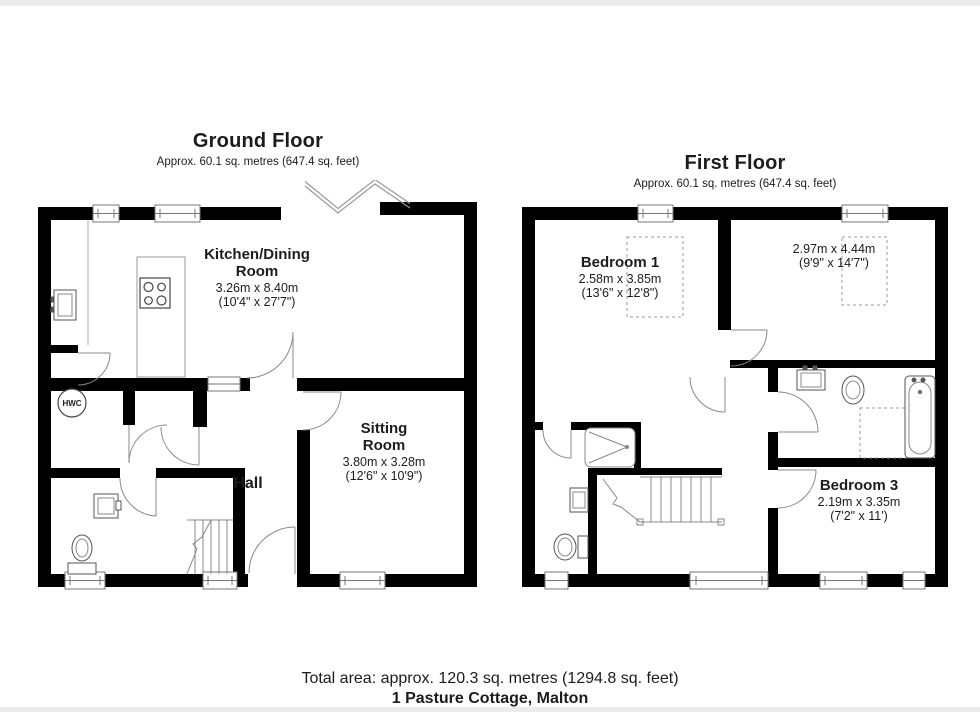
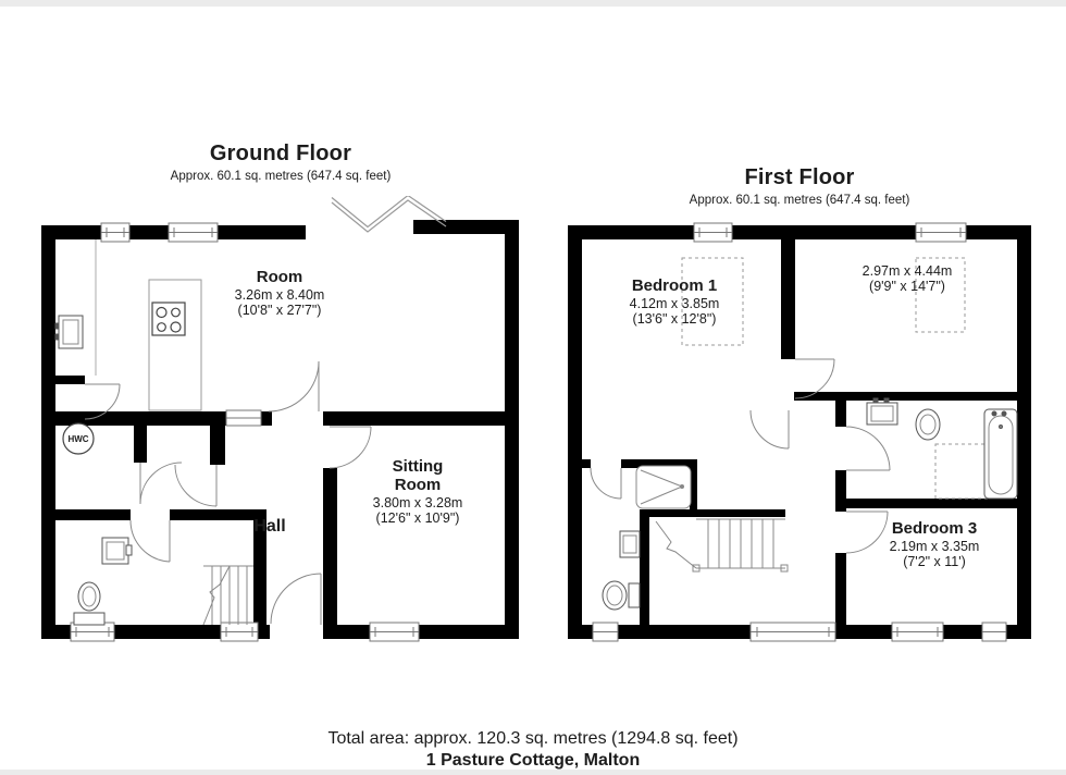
  Ground Floor
  Approx. 60.1 sq. metres (647.4 sq. feet)
  First Floor
  Approx. 60.1 sq. metres (647.4 sq. feet)
  HWC
- Kitchen/Dining
  Room
  3.26m x 8.40m
- (10'4" x 27'7")
+ (10'8" x 27'7")
  Sitting
  Room
  3.80m x 3.28m
  (12'6" x 10'9")
  Hall
  Bedroom 1
- 2.58m x 3.85m
+ 4.12m x 3.85m
  (13'6" x 12'8")
  2.97m x 4.44m
  (9'9" x 14'7")
  Bedroom 3
  2.19m x 3.35m
  (7'2" x 11')
  Total area: approx. 120.3 sq. metres (1294.8 sq. feet)
  1 Pasture Cottage, Malton
